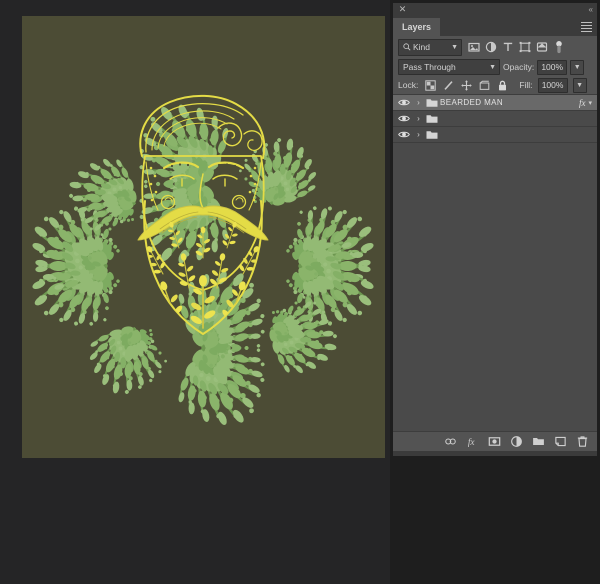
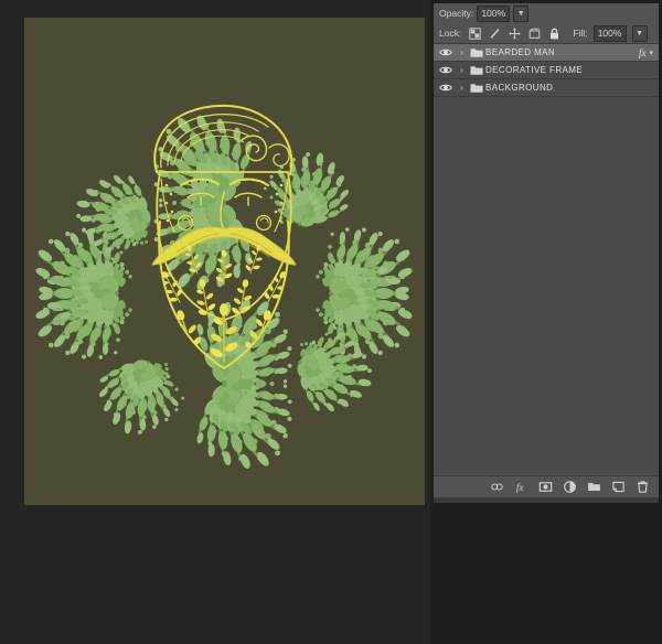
- ✕
- «
- Layers
- Kind
- Pass Through
  Opacity:
  100%
  Lock:
  Fill:
  100%
  ›
  BEARDED MAN
  fx
  ›
+ DECORATIVE FRAME
  ›
+ BACKGROUND
  fx
